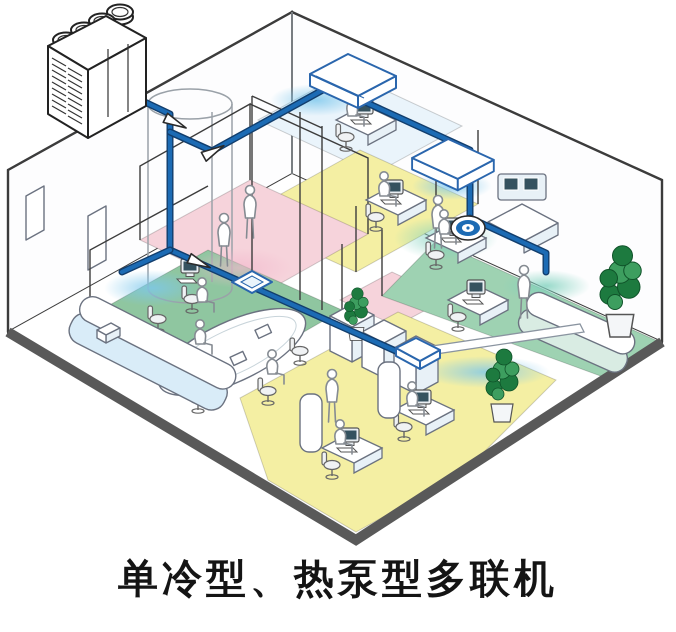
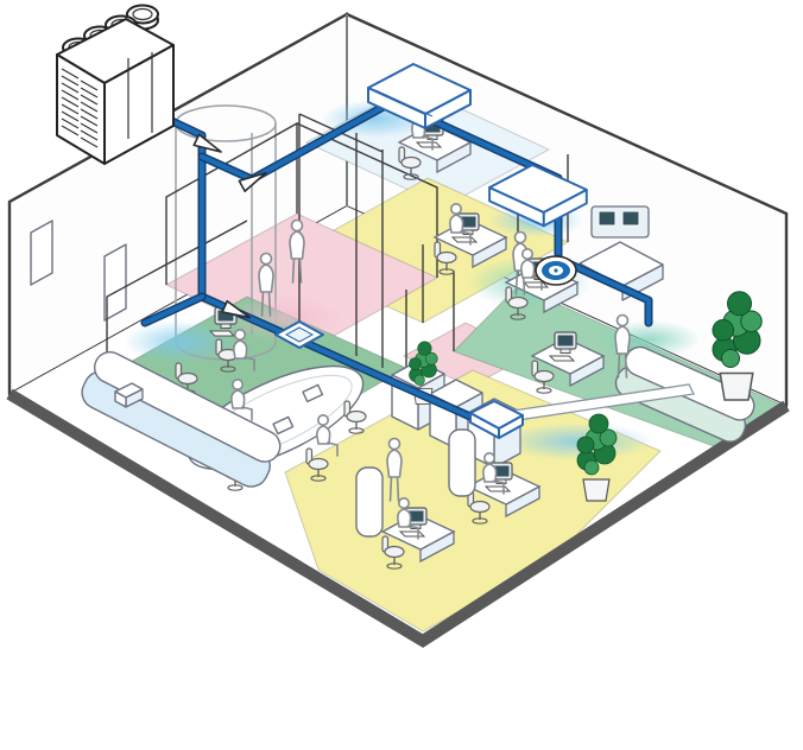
- 单冷型、热泵型多联机
